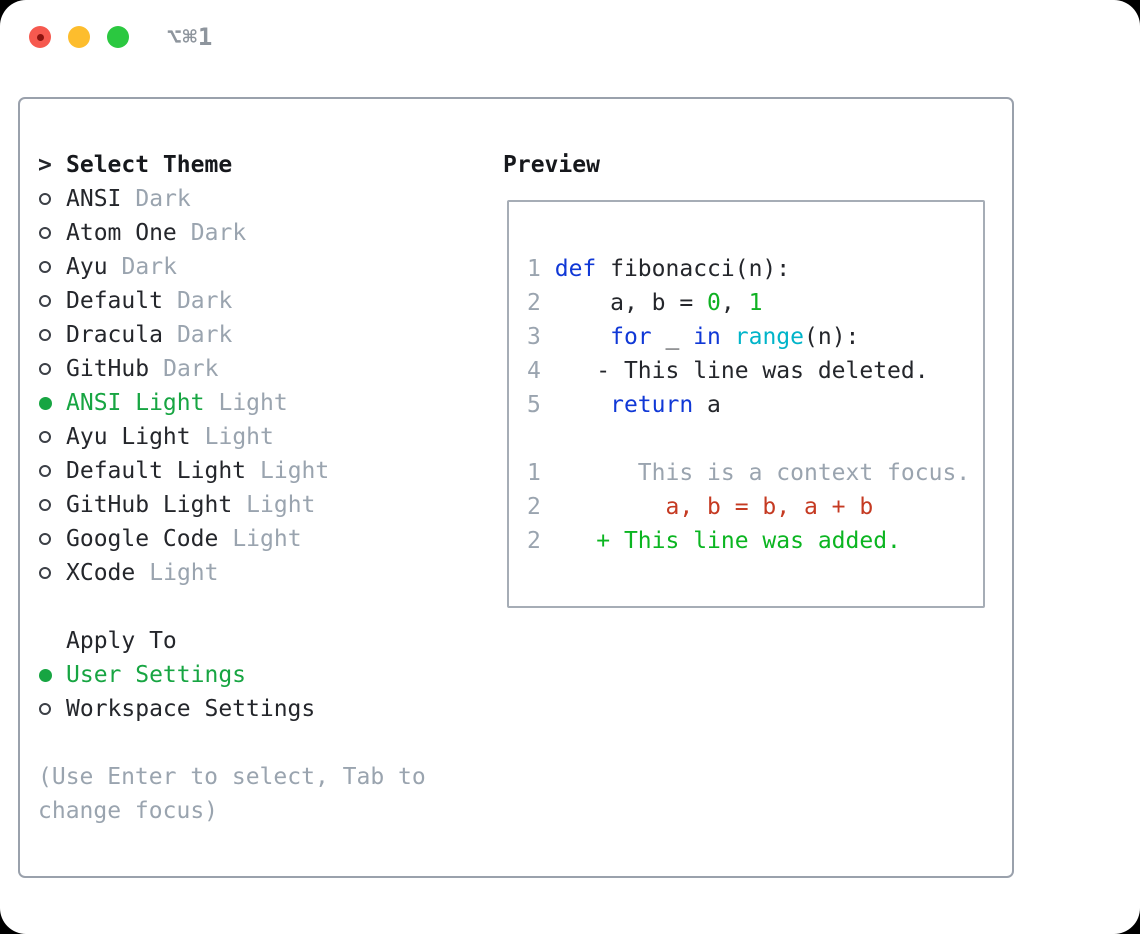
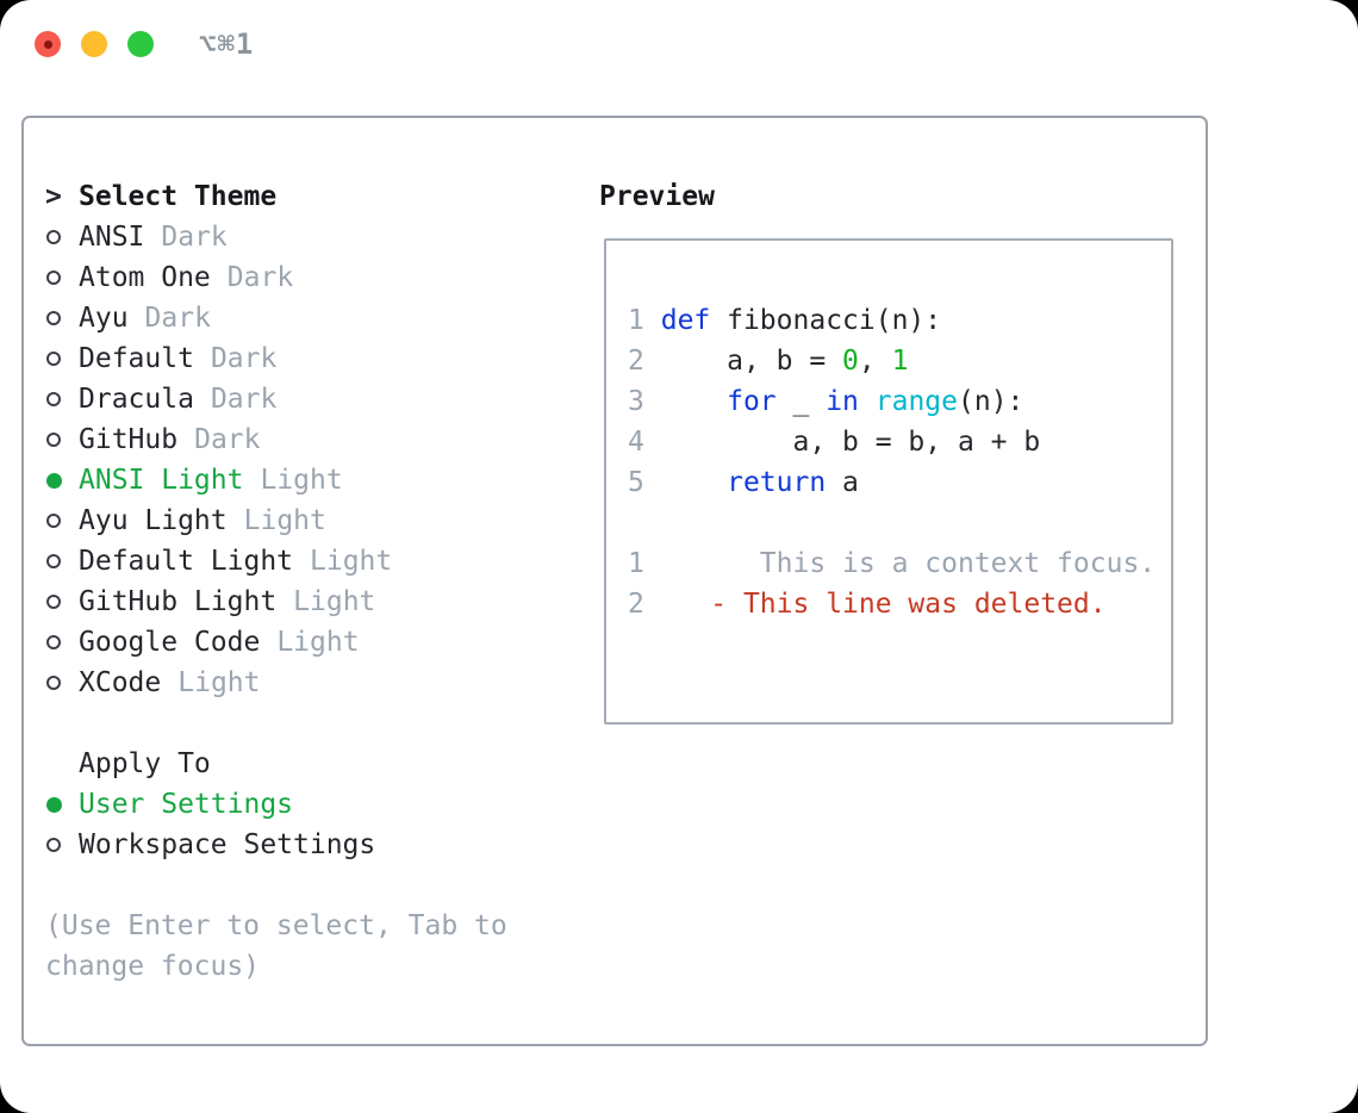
  ⌥⌘1
  >
  Select Theme
  ANSI
  Dark
  Atom One
  Dark
  Ayu
  Dark
  Default
  Dark
  Dracula
  Dark
  GitHub
  Dark
  ANSI Light
  Light
  Ayu Light
  Light
  Default Light
  Light
  GitHub Light
  Light
  Google Code
  Light
  XCode
  Light
  Apply To
  User Settings
  Workspace Settings
  (Use Enter to select, Tab to
  change focus)
  Preview
  1 def fibonacci(n):
  2 a, b = 0, 1
  3 for _ in range(n):
- 4 - This line was deleted.
+ 4 a, b = b, a + b
  5 return a
  1 This is a context focus.
- 2 a, b = b, a + b
+ 2 - This line was deleted.
- 2 + This line was added.
